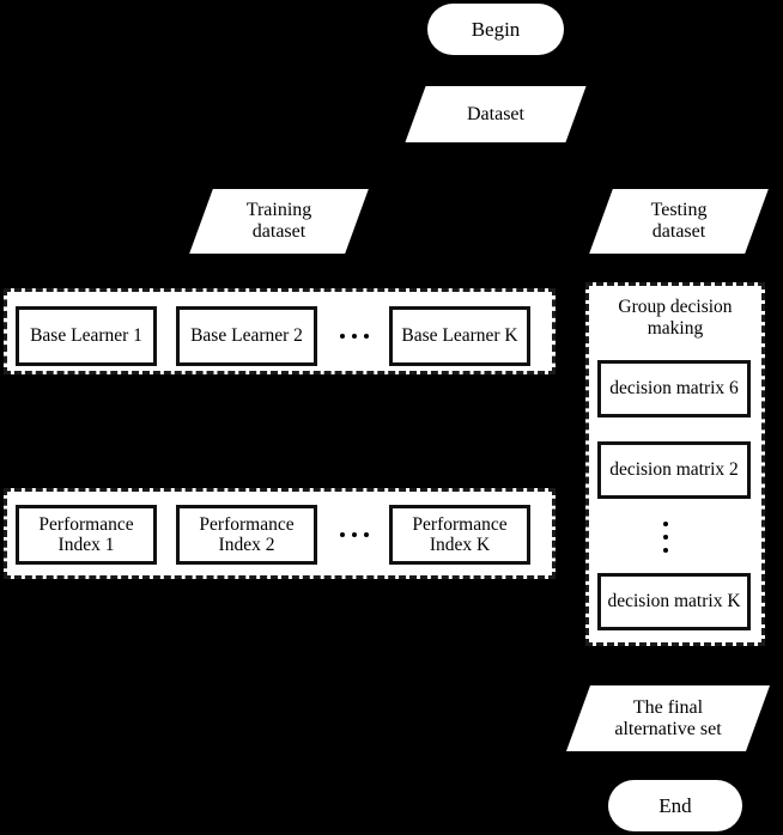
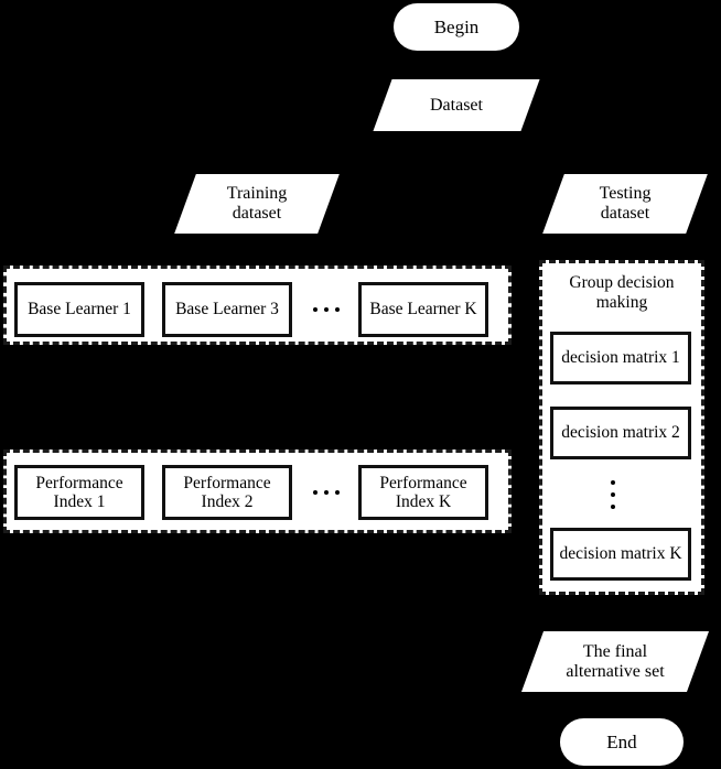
  Begin
  Dataset
  Training
  dataset
  Testing
  dataset
  Base Learner 1
- Base Learner 2
+ Base Learner 3
  Base Learner K
  Group decision
  making
- decision matrix 6
+ decision matrix 1
  decision matrix 2
  decision matrix K
  Performance
  Index 1
  Performance
  Index 2
  Performance
  Index K
  The final
  alternative set
  End
